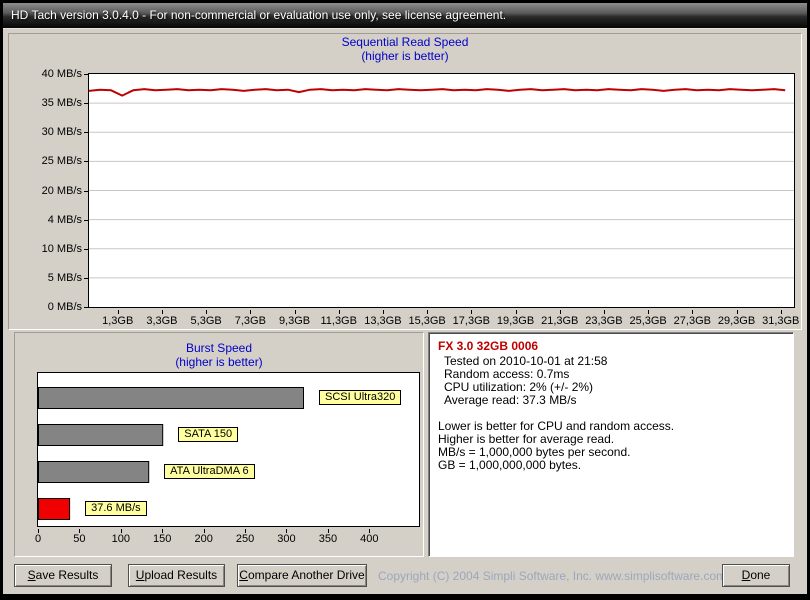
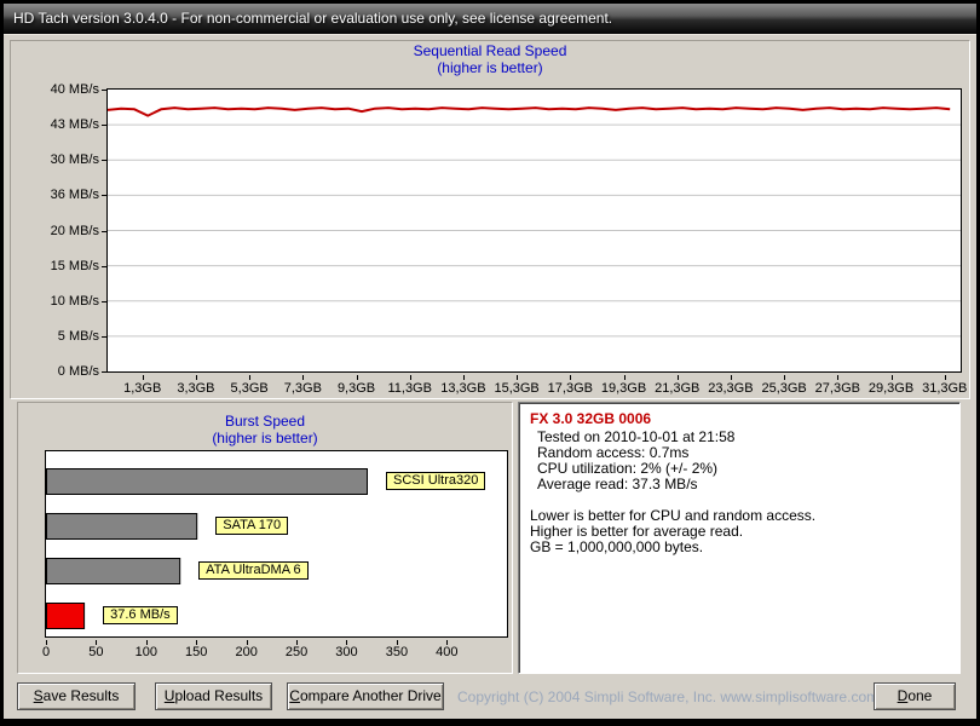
  HD Tach version 3.0.4.0 - For non-commercial or evaluation use only, see license agreement.
  Sequential Read Speed
  (higher is better)
  0 MB/s
  5 MB/s
  10 MB/s
- 4 MB/s
+ 15 MB/s
  20 MB/s
- 25 MB/s
+ 36 MB/s
  30 MB/s
- 35 MB/s
+ 43 MB/s
  40 MB/s
  1,3GB
  3,3GB
  5,3GB
  7,3GB
  9,3GB
  11,3GB
  13,3GB
  15,3GB
  17,3GB
  19,3GB
  21,3GB
  23,3GB
  25,3GB
  27,3GB
  29,3GB
  31,3GB
  Burst Speed
  (higher is better)
  SCSI Ultra320
- SATA 150
+ SATA 170
  ATA UltraDMA 6
  37.6 MB/s
  0
  50
  100
  150
  200
  250
  300
  350
  400
  FX 3.0 32GB 0006
  Tested on 2010-10-01 at 21:58
  Random access: 0.7ms
  CPU utilization: 2% (+/- 2%)
  Average read: 37.3 MB/s
  Lower is better for CPU and random access.
  Higher is better for average read.
- MB/s = 1,000,000 bytes per second.
  GB = 1,000,000,000 bytes.
  Save Results
  Upload Results
  Compare Another Drive
  Copyright (C) 2004 Simpli Software, Inc. www.simplisoftware.co
  Done
